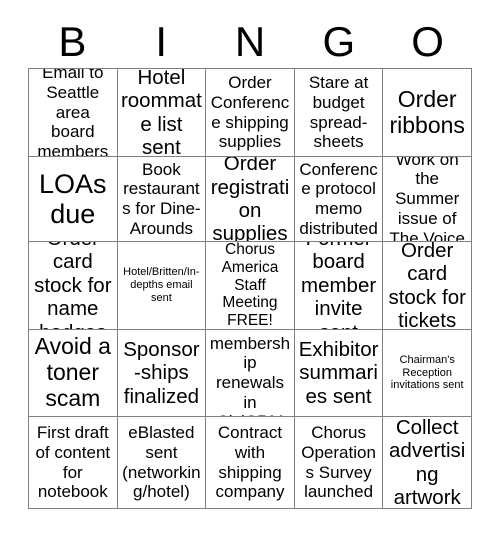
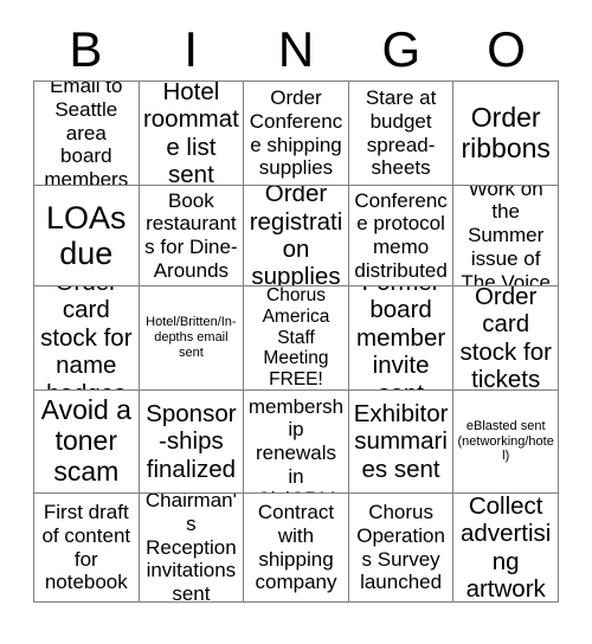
  B
  I
  N
  G
  O
  Email to Seattle area board members
  Hotel roommate list sent
  Order Conference shipping supplies
  Stare at budget spread-sheets
  Order ribbons
  LOAs due
  Book restaurants for Dine-Arounds
  Order registration supplies
  Conference protocol memo distributed
  Work on the Summer issue of The Voice
  Hotel/Britten/In-depths email sent
  Chorus America Staff Meeting FREE!
  Order card stock for tickets
  Avoid a toner scam
  Sponsor-ships finalized
  Exhibitor summaries sent
- Chairman's Reception invitations sent
+ eBlasted sent (networking/hotel)
  First draft of content for notebook
- eBlasted sent (networking/hotel)
+ Chairman's Reception invitations sent
  Contract with shipping company
  Chorus Operations Survey launched
  Collect advertising artwork
